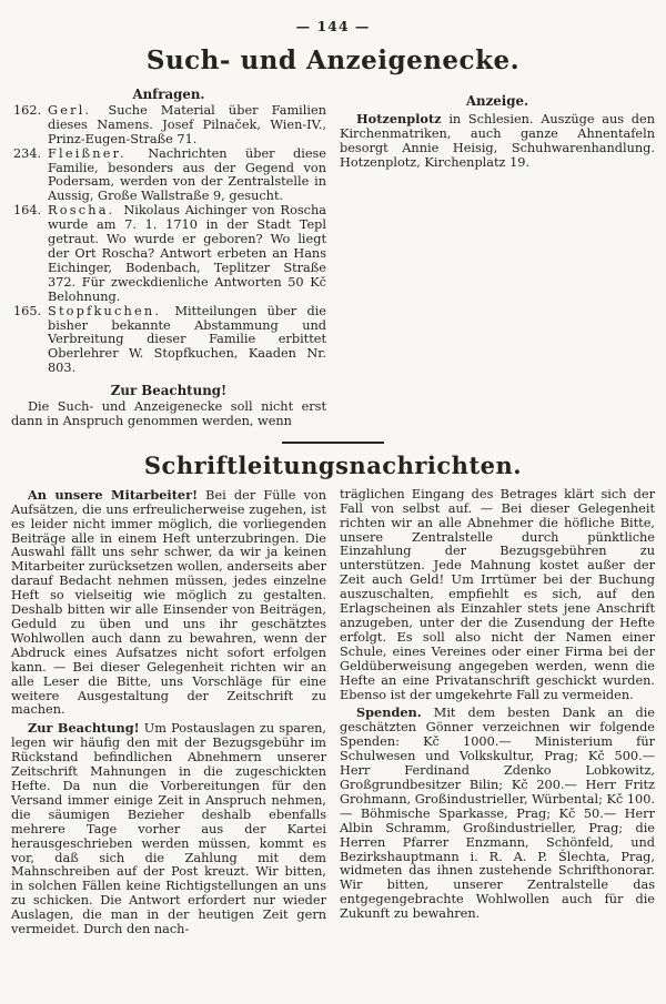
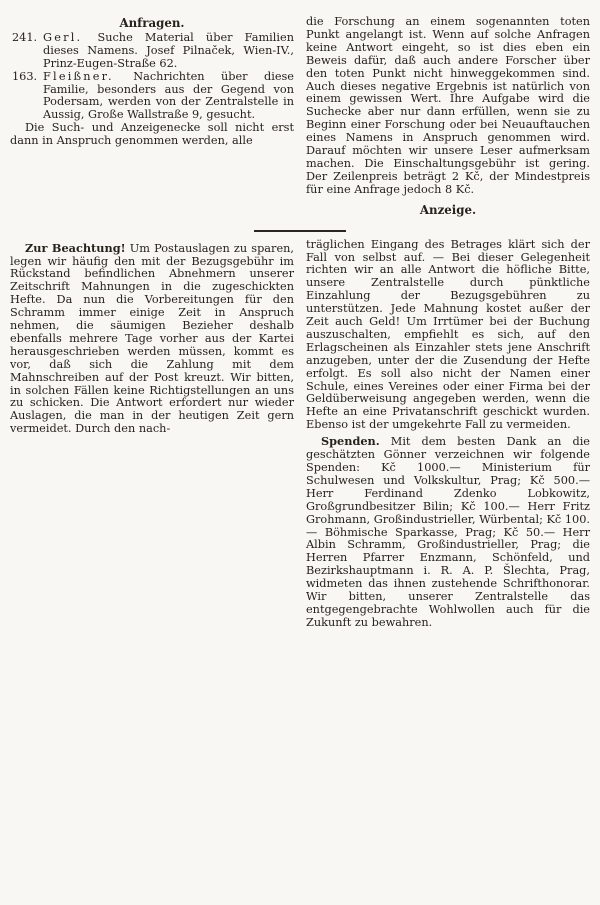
- — 144 —
- Such- und Anzeigenecke.
  Anfragen.
- 162.
+ 241.
- Gerl. Suche Material über Familien dieses Namens. Josef Pilnaček, Wien-IV., Prinz-Eugen-Straße 71.
+ Gerl. Suche Material über Familien dieses Namens. Josef Pilnaček, Wien-IV., Prinz-Eugen-Straße 62.
- 234.
+ 163.
  Fleißner. Nachrichten über diese Familie, besonders aus der Gegend von Podersam, werden von der Zentralstelle in Aussig, Große Wallstraße 9, gesucht.
- 164.
- Roscha. Nikolaus Aichinger von Roscha wurde am 7. 1. 1710 in der Stadt Tepl getraut. Wo wurde er geboren? Wo liegt der Ort Roscha? Antwort erbeten an Hans Eichinger, Bodenbach, Teplitzer Straße 372. Für zweckdienliche Antworten 50 Kč Belohnung.
- 165.
- Stopfkuchen. Mitteilungen über die bisher bekannte Abstammung und Verbreitung dieser Familie erbittet Oberlehrer W. Stopfkuchen, Kaaden Nr. 803.
- Zur Beachtung!
- Die Such- und Anzeigenecke soll nicht erst dann in Anspruch genommen werden, wenn
+ Die Such- und Anzeigenecke soll nicht erst dann in Anspruch genommen werden, alle
+ die Forschung an einem sogenannten toten Punkt angelangt ist. Wenn auf solche Anfragen keine Antwort eingeht, so ist dies eben ein Beweis dafür, daß auch andere Forscher über den toten Punkt nicht hinweggekommen sind. Auch dieses negative Ergebnis ist natürlich von einem gewissen Wert. Ihre Aufgabe wird die Suchecke aber nur dann erfüllen, wenn sie zu Beginn einer Forschung oder bei Neuauftauchen eines Namens in Anspruch genommen wird. Darauf möchten wir unsere Leser aufmerksam machen. Die Einschaltungsgebühr ist gering. Der Zeilenpreis beträgt 2 Kč, der Mindestpreis für eine Anfrage jedoch 8 Kč.
  Anzeige.
- Hotzenplotz in Schlesien. Auszüge aus den Kirchenmatriken, auch ganze Ahnentafeln besorgt Annie Heisig, Schuhwarenhandlung. Hotzenplotz, Kirchenplatz 19.
- Schriftleitungsnachrichten.
- An unsere Mitarbeiter! Bei der Fülle von Aufsätzen, die uns erfreulicherweise zugehen, ist es leider nicht immer möglich, die vorliegenden Beiträge alle in einem Heft unterzubringen. Die Auswahl fällt uns sehr schwer, da wir ja keinen Mitarbeiter zurücksetzen wollen, anderseits aber darauf Bedacht nehmen müssen, jedes einzelne Heft so vielseitig wie möglich zu gestalten. Deshalb bitten wir alle Einsender von Beiträgen, Geduld zu üben und uns ihr geschätztes Wohlwollen auch dann zu bewahren, wenn der Abdruck eines Aufsatzes nicht sofort erfolgen kann. — Bei dieser Gelegenheit richten wir an alle Leser die Bitte, uns Vorschläge für eine weitere Ausgestaltung der Zeitschrift zu machen.
- Zur Beachtung! Um Postauslagen zu sparen, legen wir häufig den mit der Bezugsgebühr im Rückstand befindlichen Abnehmern unserer Zeitschrift Mahnungen in die zugeschickten Hefte. Da nun die Vorbereitungen für den Versand immer einige Zeit in Anspruch nehmen, die säumigen Bezieher deshalb ebenfalls mehrere Tage vorher aus der Kartei herausgeschrieben werden müssen, kommt es vor, daß sich die Zahlung mit dem Mahnschreiben auf der Post kreuzt. Wir bitten, in solchen Fällen keine Richtigstellungen an uns zu schicken. Die Antwort erfordert nur wieder Auslagen, die man in der heutigen Zeit gern vermeidet. Durch den nach-
+ Zur Beachtung! Um Postauslagen zu sparen, legen wir häufig den mit der Bezugsgebühr im Rückstand befindlichen Abnehmern unserer Zeitschrift Mahnungen in die zugeschickten Hefte. Da nun die Vorbereitungen für den Schramm immer einige Zeit in Anspruch nehmen, die säumigen Bezieher deshalb ebenfalls mehrere Tage vorher aus der Kartei herausgeschrieben werden müssen, kommt es vor, daß sich die Zahlung mit dem Mahnschreiben auf der Post kreuzt. Wir bitten, in solchen Fällen keine Richtigstellungen an uns zu schicken. Die Antwort erfordert nur wieder Auslagen, die man in der heutigen Zeit gern vermeidet. Durch den nach-
- träglichen Eingang des Betrages klärt sich der Fall von selbst auf. — Bei dieser Gelegenheit richten wir an alle Abnehmer die höfliche Bitte, unsere Zentralstelle durch pünktliche Einzahlung der Bezugsgebühren zu unterstützen. Jede Mahnung kostet außer der Zeit auch Geld! Um Irrtümer bei der Buchung auszuschalten, empfiehlt es sich, auf den Erlagscheinen als Einzahler stets jene Anschrift anzugeben, unter der die Zusendung der Hefte erfolgt. Es soll also nicht der Namen einer Schule, eines Vereines oder einer Firma bei der Geldüberweisung angegeben werden, wenn die Hefte an eine Privatanschrift geschickt wurden. Ebenso ist der umgekehrte Fall zu vermeiden.
+ träglichen Eingang des Betrages klärt sich der Fall von selbst auf. — Bei dieser Gelegenheit richten wir an alle Antwort die höfliche Bitte, unsere Zentralstelle durch pünktliche Einzahlung der Bezugsgebühren zu unterstützen. Jede Mahnung kostet außer der Zeit auch Geld! Um Irrtümer bei der Buchung auszuschalten, empfiehlt es sich, auf den Erlagscheinen als Einzahler stets jene Anschrift anzugeben, unter der die Zusendung der Hefte erfolgt. Es soll also nicht der Namen einer Schule, eines Vereines oder einer Firma bei der Geldüberweisung angegeben werden, wenn die Hefte an eine Privatanschrift geschickt wurden. Ebenso ist der umgekehrte Fall zu vermeiden.
- Spenden. Mit dem besten Dank an die geschätzten Gönner verzeichnen wir folgende Spenden: Kč 1000.— Ministerium für Schulwesen und Volkskultur, Prag; Kč 500.— Herr Ferdinand Zdenko Lobkowitz, Großgrundbesitzer Bilin; Kč 200.— Herr Fritz Grohmann, Großindustrieller, Würbental; Kč 100.— Böhmische Sparkasse, Prag; Kč 50.— Herr Albin Schramm, Großindustrieller, Prag; die Herren Pfarrer Enzmann, Schönfeld, und Bezirkshauptmann i. R. A. P. Šlechta, Prag, widmeten das ihnen zustehende Schrifthonorar. Wir bitten, unserer Zentralstelle das entgegengebrachte Wohlwollen auch für die Zukunft zu bewahren.
+ Spenden. Mit dem besten Dank an die geschätzten Gönner verzeichnen wir folgende Spenden: Kč 1000.— Ministerium für Schulwesen und Volkskultur, Prag; Kč 500.— Herr Ferdinand Zdenko Lobkowitz, Großgrundbesitzer Bilin; Kč 100.— Herr Fritz Grohmann, Großindustrieller, Würbental; Kč 100.— Böhmische Sparkasse, Prag; Kč 50.— Herr Albin Schramm, Großindustrieller, Prag; die Herren Pfarrer Enzmann, Schönfeld, und Bezirkshauptmann i. R. A. P. Šlechta, Prag, widmeten das ihnen zustehende Schrifthonorar. Wir bitten, unserer Zentralstelle das entgegengebrachte Wohlwollen auch für die Zukunft zu bewahren.
